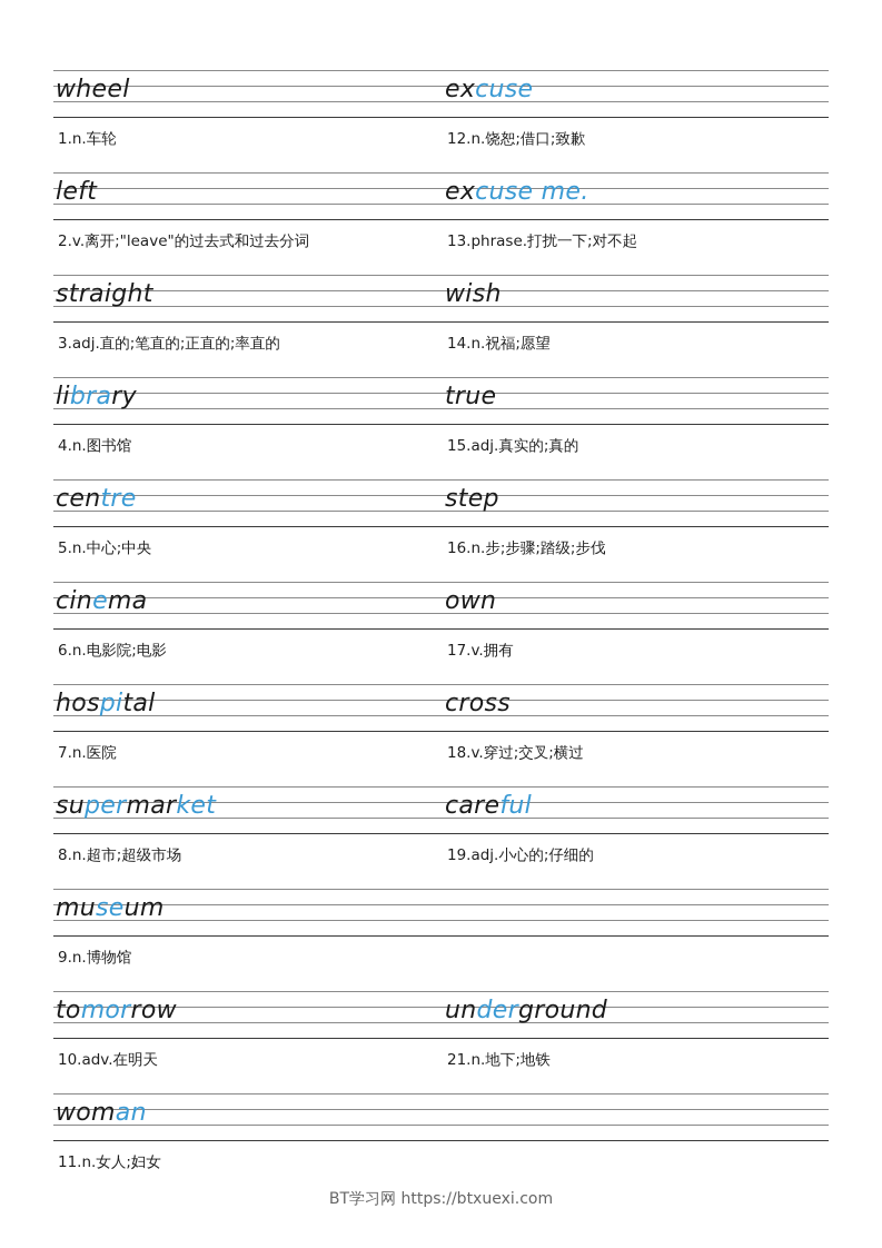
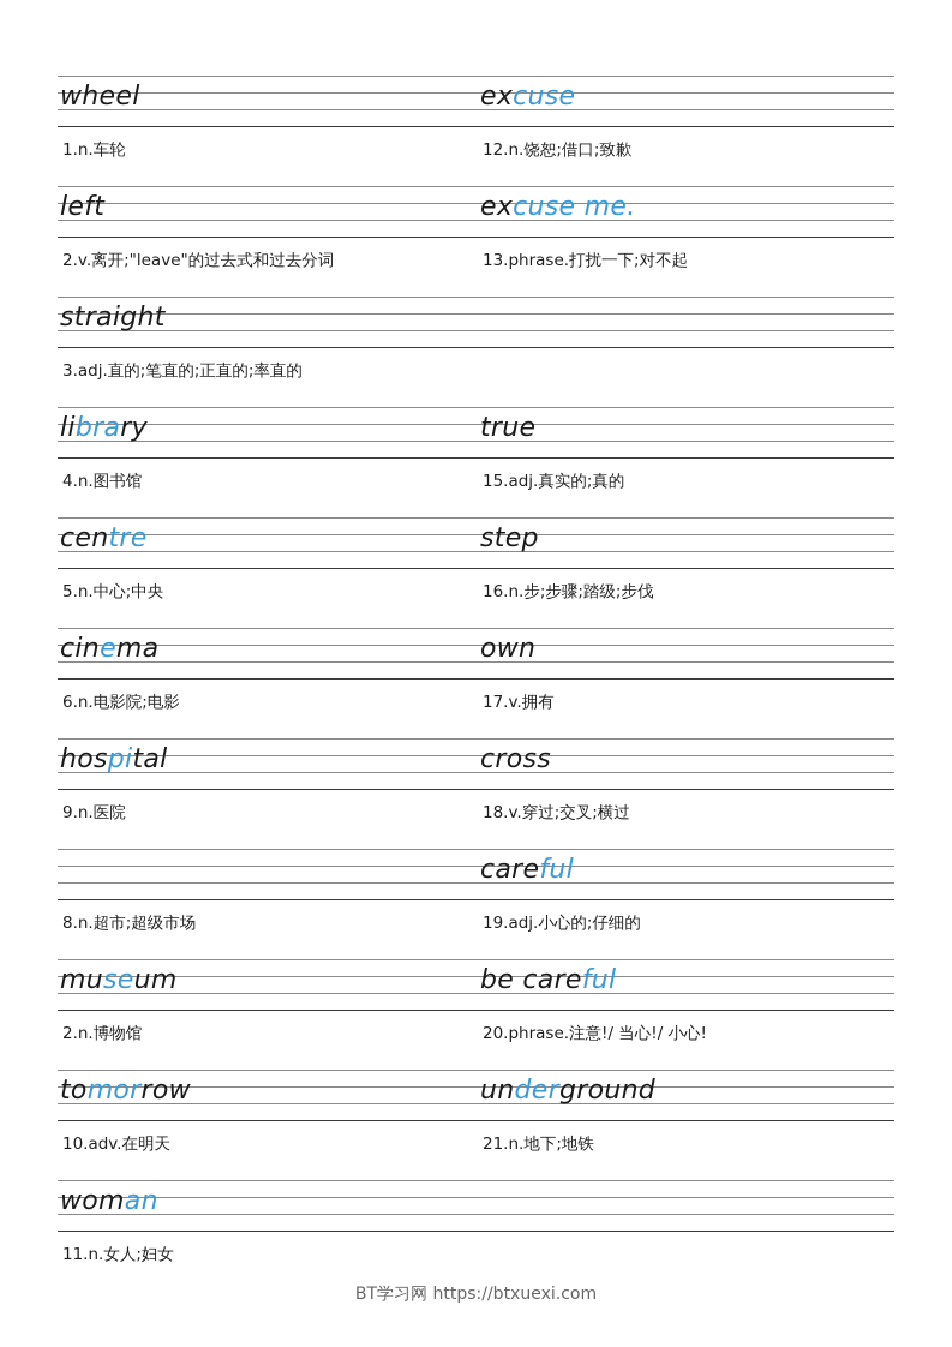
  wheel
  1.n.车轮
  excuse
  12.n.饶恕;借口;致歉
  left
  2.v.离开;"leave"的过去式和过去分词
  excuse me.
  13.phrase.打扰一下;对不起
  straight
  3.adj.直的;笔直的;正直的;率直的
- wish
- 14.n.祝福;愿望
  library
  4.n.图书馆
  true
  15.adj.真实的;真的
  centre
  5.n.中心;中央
  step
  16.n.步;步骤;踏级;步伐
  cinema
  6.n.电影院;电影
  own
  17.v.拥有
  hospital
- 7.n.医院
+ 9.n.医院
  cross
  18.v.穿过;交叉;横过
- supermarket
  8.n.超市;超级市场
  careful
  19.adj.小心的;仔细的
  museum
- 9.n.博物馆
+ 2.n.博物馆
+ be careful
+ 20.phrase.注意!/ 当心!/ 小心!
  tomorrow
  10.adv.在明天
  underground
  21.n.地下;地铁
  woman
  11.n.女人;妇女
  BT学习网 https://btxuexi.com
